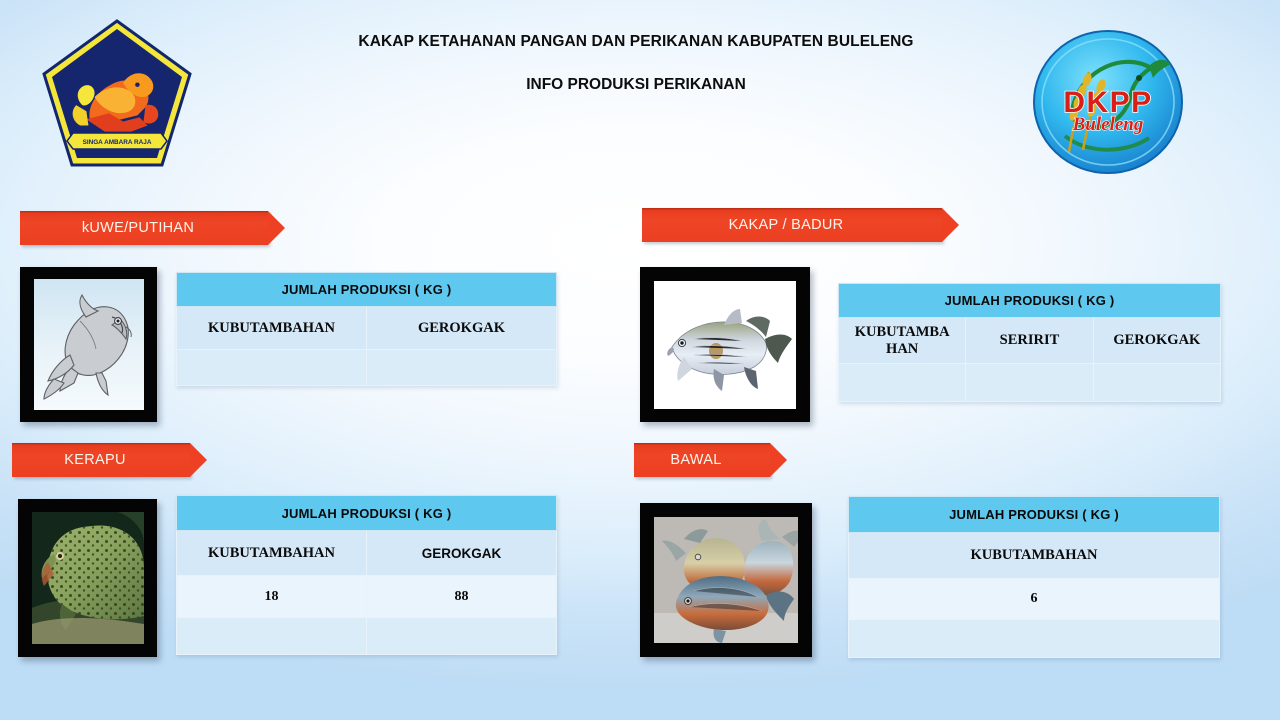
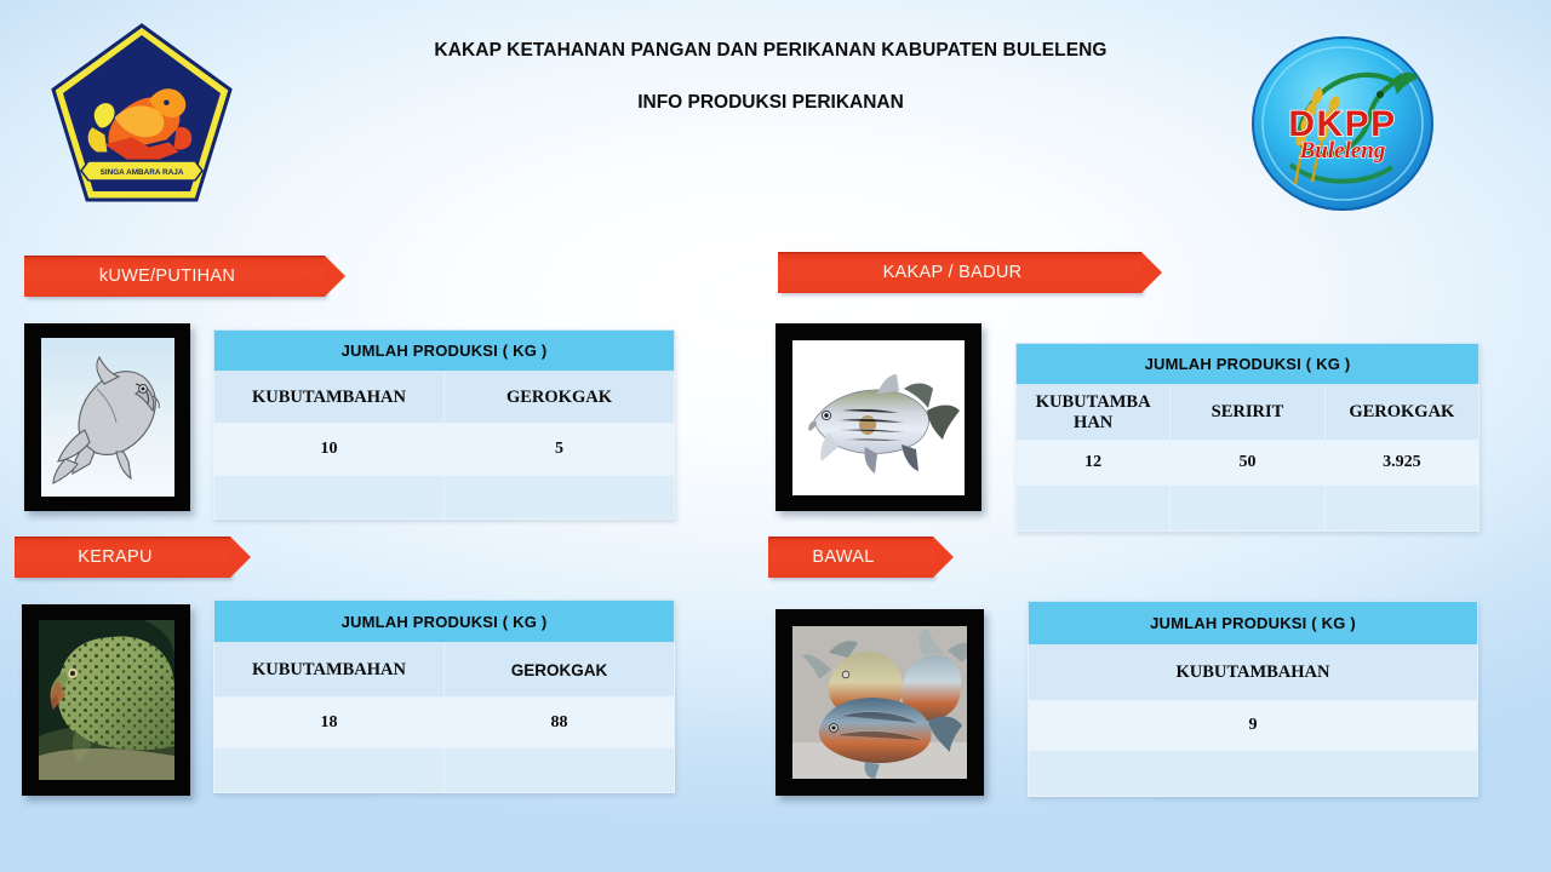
  KAKAP KETAHANAN PANGAN DAN PERIKANAN KABUPATEN BULELENG
  INFO PRODUKSI PERIKANAN
  DKPP
  Buleleng
  kUWE/PUTIHAN
  JUMLAH PRODUKSI ( KG )
  KUBUTAMBAHAN	GEROKGAK
+ 10	5
  KAKAP / BADUR
  JUMLAH PRODUKSI ( KG )
  KUBUTAMBA HAN	SERIRIT	GEROKGAK
+ 12	50	3.925
  KERAPU
  JUMLAH PRODUKSI ( KG )
  KUBUTAMBAHAN	GEROKGAK
  18	88
  BAWAL
  JUMLAH PRODUKSI ( KG )
  KUBUTAMBAHAN
- 6
+ 9
